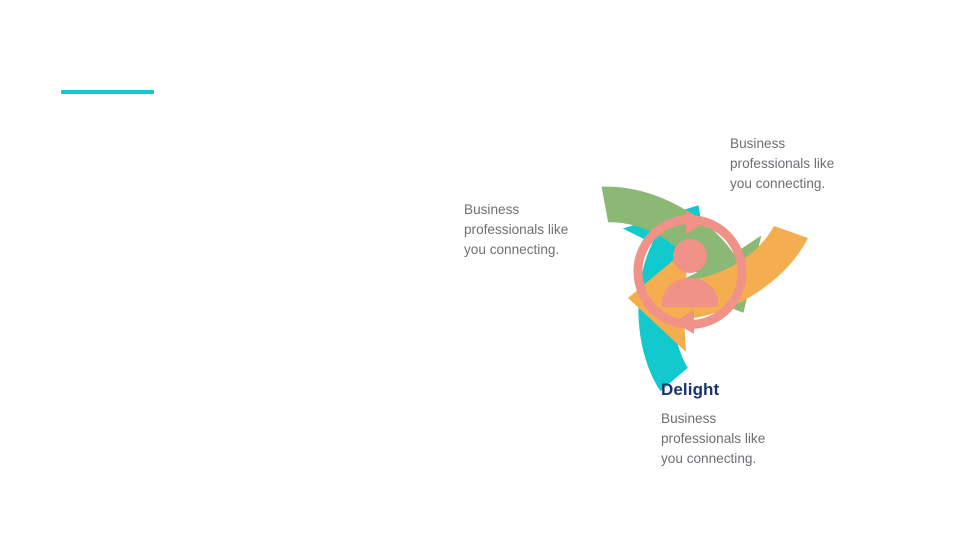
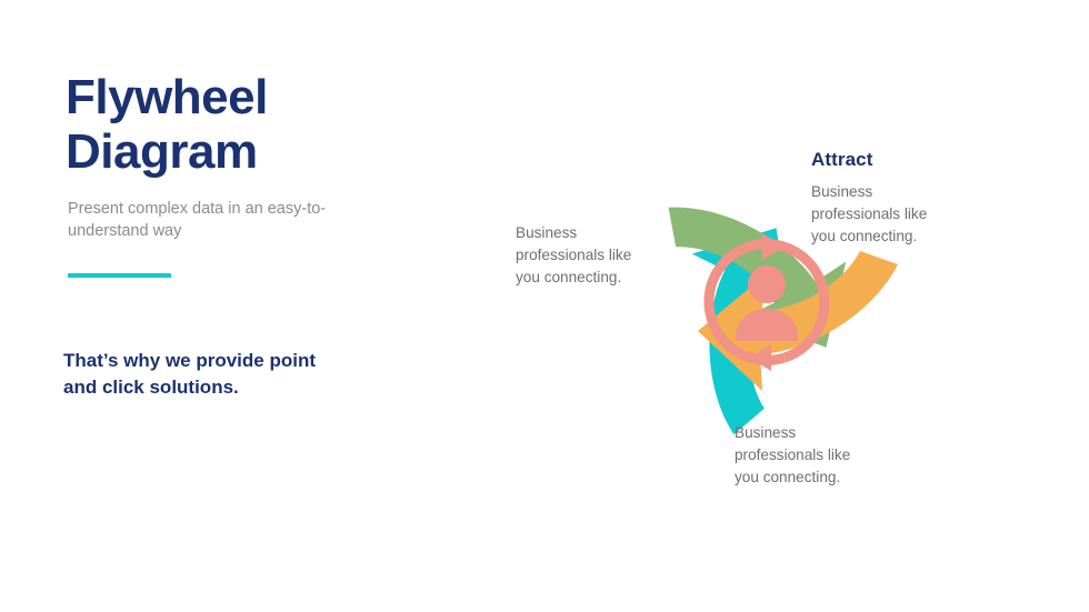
+ Flywheel
+ Diagram
+ Present complex data in an easy-to-understand way
+ That’s why we provide point and click solutions.
+ Attract
  Business professionals like you connecting.
  Business professionals like you connecting.
- Delight
  Business professionals like you connecting.
